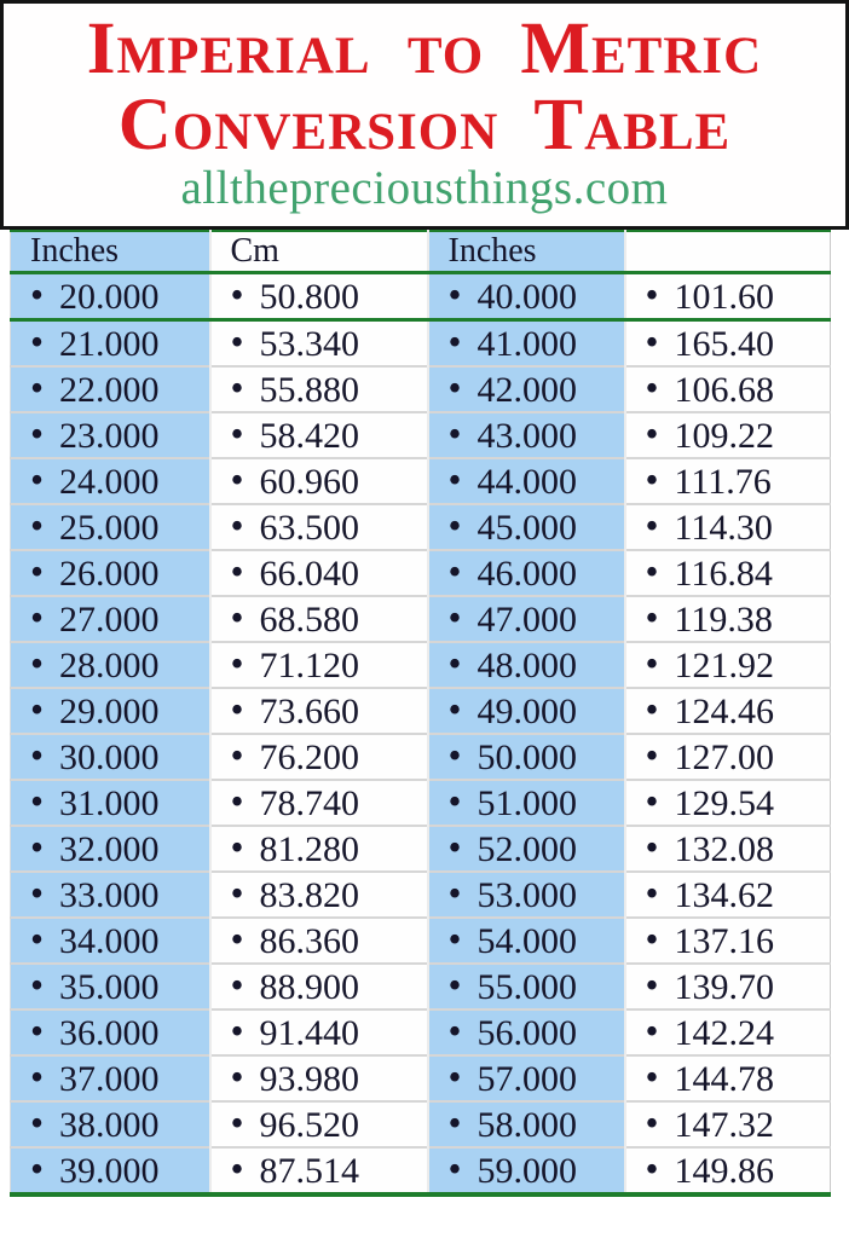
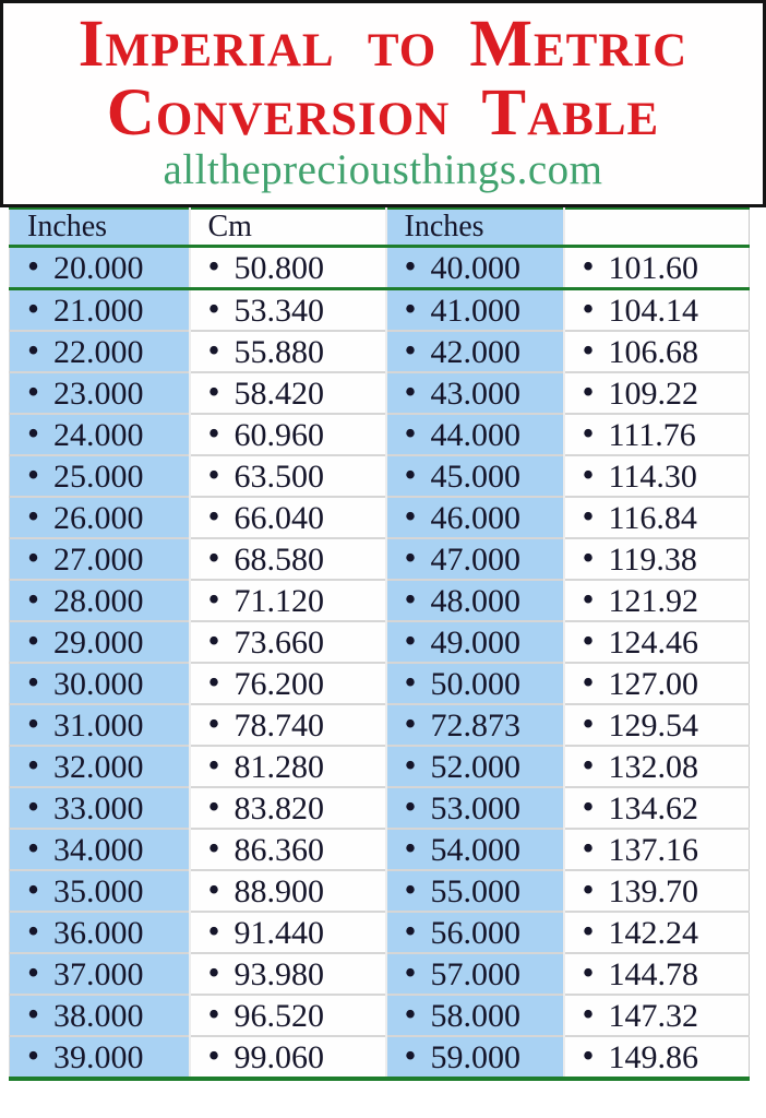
  Imperial to Metric
  Conversion Table
  allthepreciousthings.com
  Inches	Cm	Inches
  • 20.000	• 50.800	• 40.000	• 101.60
- • 21.000	• 53.340	• 41.000	• 165.40
+ • 21.000	• 53.340	• 41.000	• 104.14
  • 22.000	• 55.880	• 42.000	• 106.68
  • 23.000	• 58.420	• 43.000	• 109.22
  • 24.000	• 60.960	• 44.000	• 111.76
  • 25.000	• 63.500	• 45.000	• 114.30
  • 26.000	• 66.040	• 46.000	• 116.84
  • 27.000	• 68.580	• 47.000	• 119.38
  • 28.000	• 71.120	• 48.000	• 121.92
  • 29.000	• 73.660	• 49.000	• 124.46
  • 30.000	• 76.200	• 50.000	• 127.00
- • 31.000	• 78.740	• 51.000	• 129.54
+ • 31.000	• 78.740	• 72.873	• 129.54
  • 32.000	• 81.280	• 52.000	• 132.08
  • 33.000	• 83.820	• 53.000	• 134.62
  • 34.000	• 86.360	• 54.000	• 137.16
  • 35.000	• 88.900	• 55.000	• 139.70
  • 36.000	• 91.440	• 56.000	• 142.24
  • 37.000	• 93.980	• 57.000	• 144.78
  • 38.000	• 96.520	• 58.000	• 147.32
- • 39.000	• 87.514	• 59.000	• 149.86
+ • 39.000	• 99.060	• 59.000	• 149.86
